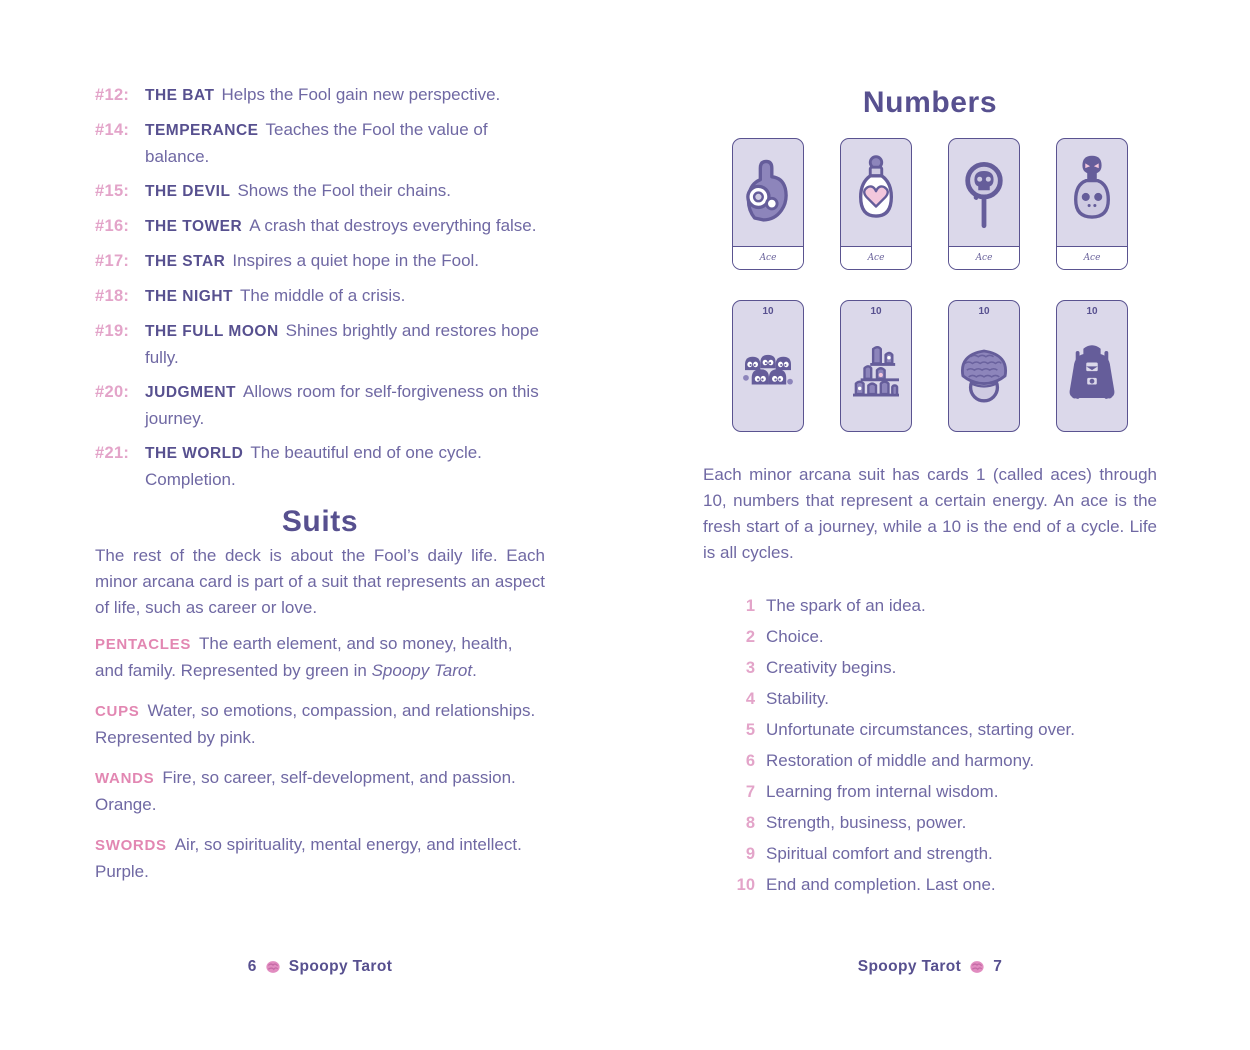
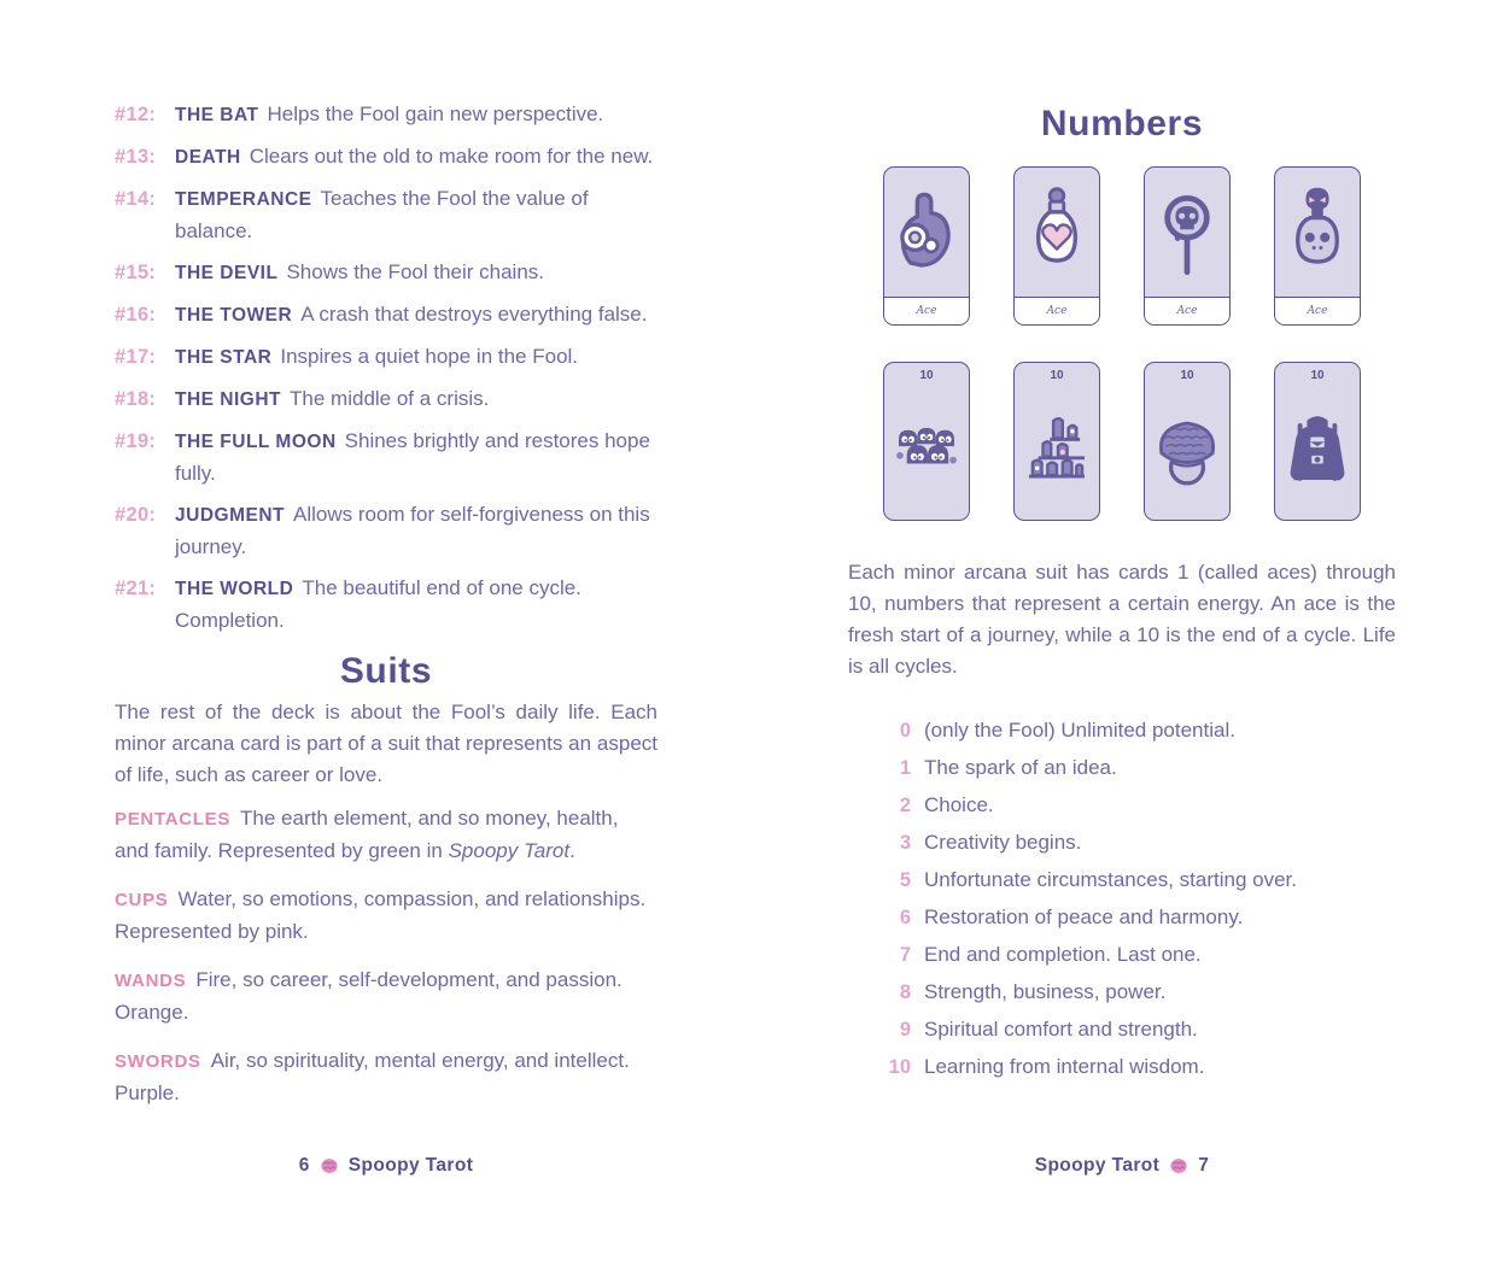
  #12:
  THE BAT Helps the Fool gain new perspective.
+ #13:
+ DEATH Clears out the old to make room for the new.
  #14:
  TEMPERANCE Teaches the Fool the value of balance.
  #15:
  THE DEVIL Shows the Fool their chains.
  #16:
  THE TOWER A crash that destroys everything false.
  #17:
  THE STAR Inspires a quiet hope in the Fool.
  #18:
  THE NIGHT The middle of a crisis.
  #19:
  THE FULL MOON Shines brightly and restores hope fully.
  #20:
  JUDGMENT Allows room for self-forgiveness on this journey.
  #21:
  THE WORLD The beautiful end of one cycle. Completion.
  Suits
  The rest of the deck is about the Fool’s daily life. Each minor arcana card is part of a suit that represents an aspect of life, such as career or love.
  PENTACLES The earth element, and so money, health, and family. Represented by green in Spoopy Tarot.
  CUPS Water, so emotions, compassion, and relationships. Represented by pink.
  WANDS Fire, so career, self-development, and passion. Orange.
  SWORDS Air, so spirituality, mental energy, and intellect. Purple.
  Numbers
  Ace
  Ace
  Ace
  Ace
  10
  10
  10
  10
  Each minor arcana suit has cards 1 (called aces) through 10, numbers that represent a certain energy. An ace is the fresh start of a journey, while a 10 is the end of a cycle. Life is all cycles.
+ 0
+ (only the Fool) Unlimited potential.
  1
  The spark of an idea.
  2
  Choice.
  3
  Creativity begins.
- 4
- Stability.
  5
  Unfortunate circumstances, starting over.
  6
- Restoration of middle and harmony.
+ Restoration of peace and harmony.
  7
- Learning from internal wisdom.
+ End and completion. Last one.
  8
  Strength, business, power.
  9
  Spiritual comfort and strength.
  10
- End and completion. Last one.
+ Learning from internal wisdom.
  6
  Spoopy Tarot
  Spoopy Tarot
  7
